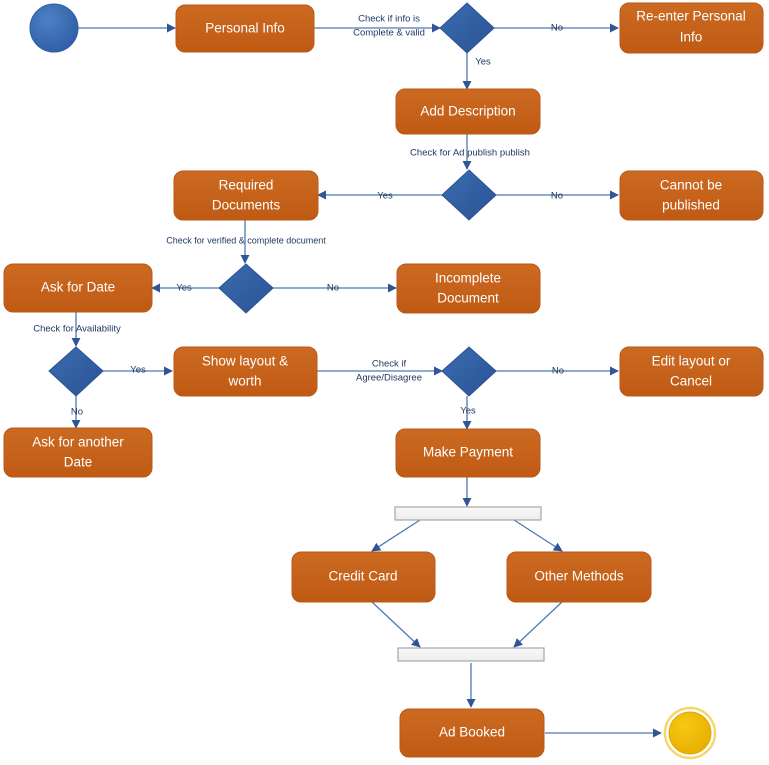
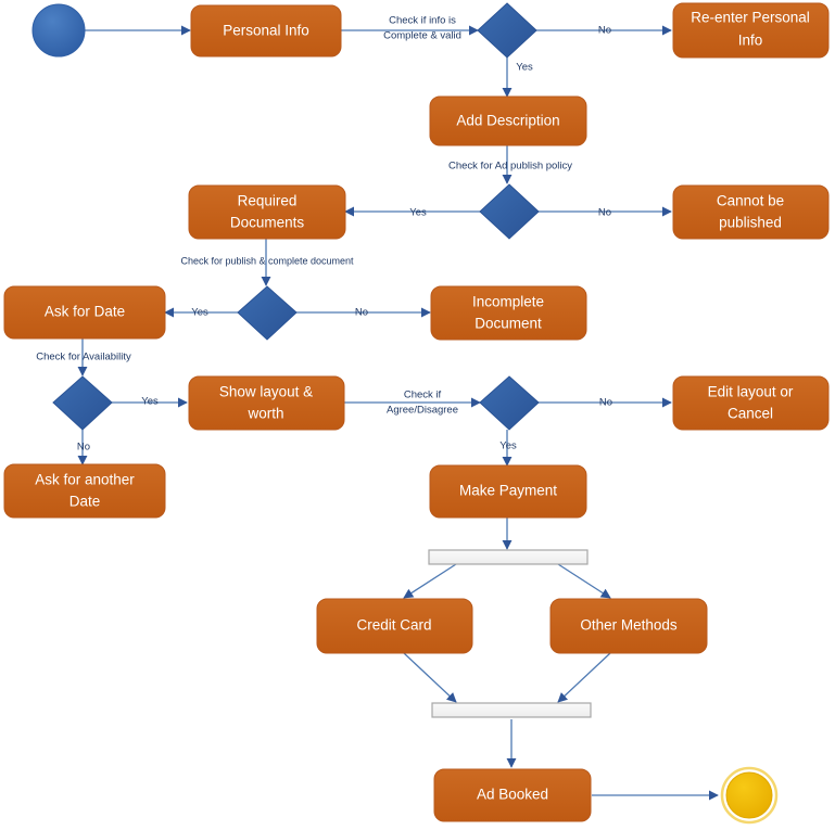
  Personal Info
  Re-enter Personal
  Info
  Add Description
  Cannot be
  published
  Required
  Documents
  Incomplete
  Document
  Ask for Date
  Ask for another
  Date
  Show layout &
  worth
  Edit layout or
  Cancel
  Make Payment
  Credit Card
  Other Methods
  Ad Booked
  Check if info is
  Complete & valid
  No
  Yes
- Check for Ad publish publish
+ Check for Ad publish policy
  Yes
  No
- Check for verified & complete document
+ Check for publish & complete document
  Yes
  No
  Check for Availability
  Yes
  No
  Check if
  Agree/Disagree
  No
  Yes
